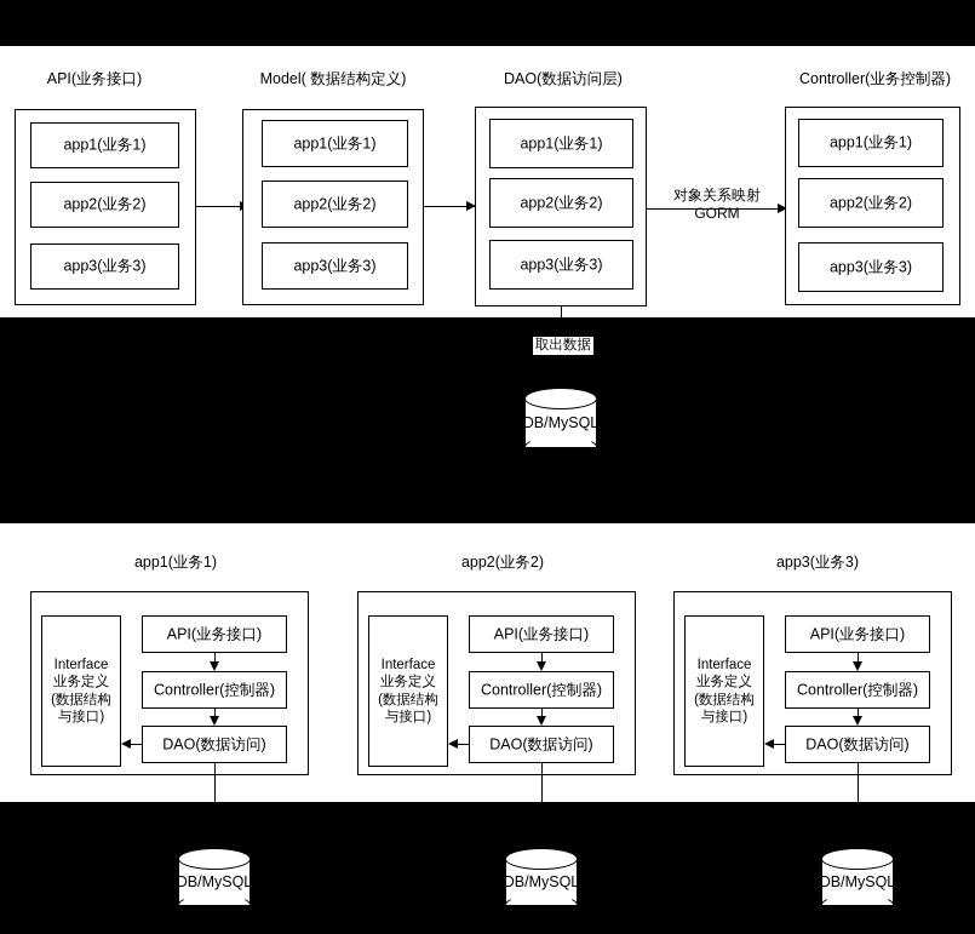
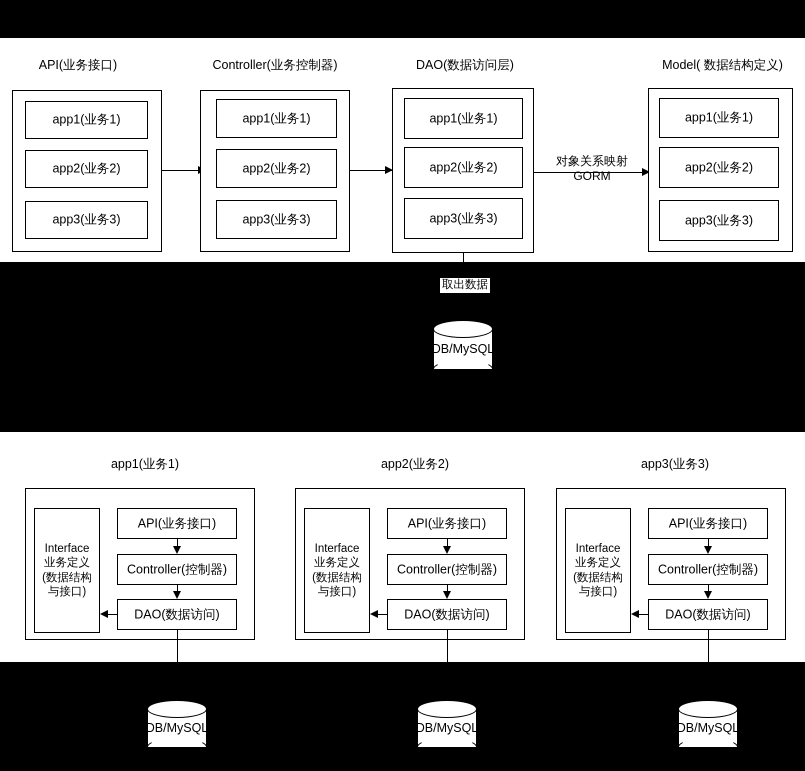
  API(业务接口)
- Model( 数据结构定义)
+ Controller(业务控制器)
  DAO(数据访问层)
- Controller(业务控制器)
+ Model( 数据结构定义)
  app1(业务1)
  app2(业务2)
  app3(业务3)
  app1(业务1)
  app2(业务2)
  app3(业务3)
  app1(业务1)
  app2(业务2)
  app3(业务3)
  对象关系映射
  GORM
  app1(业务1)
  app2(业务2)
  app3(业务3)
  取出数据
  DB/MySQL
  app1(业务1)
  Interface
  业务定义
  (数据结构
  与接口)
  API(业务接口)
  Controller(控制器)
  DAO(数据访问)
  DB/MySQL
  app2(业务2)
  Interface
  业务定义
  (数据结构
  与接口)
  API(业务接口)
  Controller(控制器)
  DAO(数据访问)
  DB/MySQL
  app3(业务3)
  Interface
  业务定义
  (数据结构
  与接口)
  API(业务接口)
  Controller(控制器)
  DAO(数据访问)
  DB/MySQL
